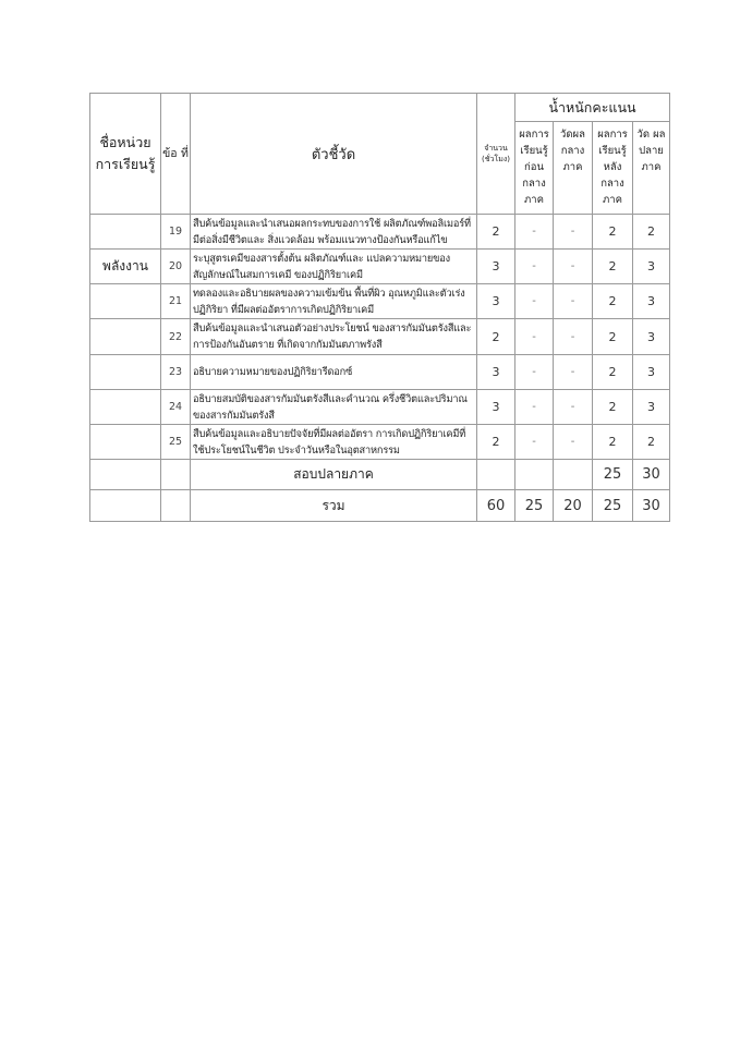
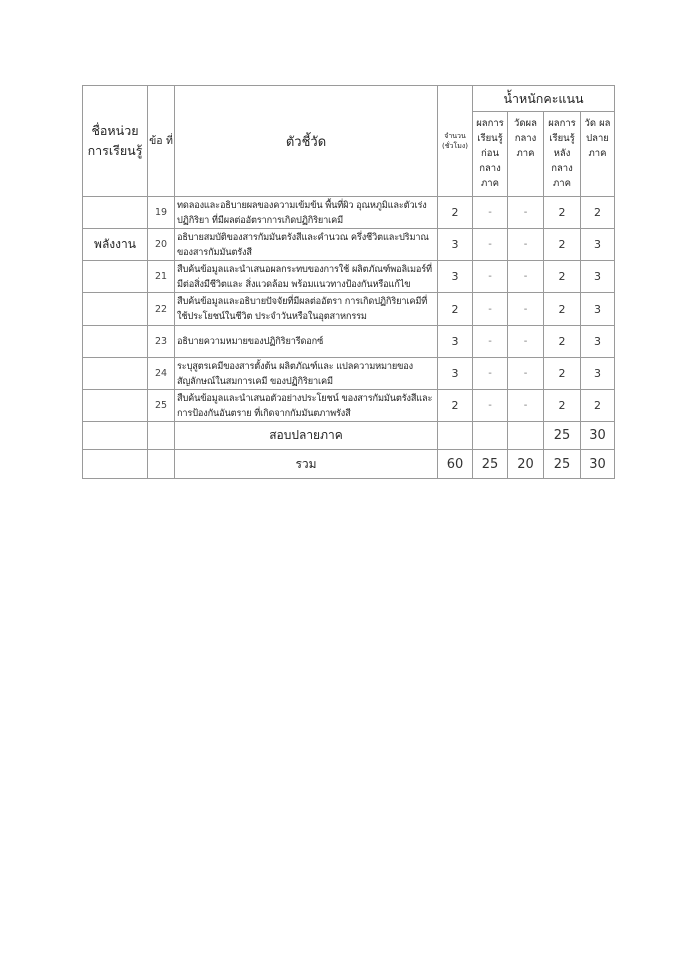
  ชื่อหน่วย การเรียนรู้	ข้อ ที่	ตัวชี้วัด	จำนวน (ชั่วโมง)	น้ำหนักคะแนน
  ผลการ เรียนรู้ ก่อน กลาง ภาค	วัดผล กลาง ภาค	ผลการ เรียนรู้ หลัง กลาง ภาค	วัด ผล ปลาย ภาค
- 	19	สืบค้นข้อมูลและนำเสนอผลกระทบของการใช้ ผลิตภัณฑ์พอลิเมอร์ที่มีต่อสิ่งมีชีวิตและ สิ่งแวดล้อม พร้อมแนวทางป้องกันหรือแก้ไข	2	-	-	2	2
+ 	19	ทดลองและอธิบายผลของความเข้มข้น พื้นที่ผิว อุณหภูมิและตัวเร่งปฏิกิริยา ที่มีผลต่ออัตราการเกิดปฏิกิริยาเคมี	2	-	-	2	2
- พลังงาน	20	ระบุสูตรเคมีของสารตั้งต้น ผลิตภัณฑ์และ แปลความหมายของสัญลักษณ์ในสมการเคมี ของปฏิกิริยาเคมี	3	-	-	2	3
+ พลังงาน	20	อธิบายสมบัติของสารกัมมันตรังสีและคำนวณ ครึ่งชีวิตและปริมาณของสารกัมมันตรังสี	3	-	-	2	3
- 	21	ทดลองและอธิบายผลของความเข้มข้น พื้นที่ผิว อุณหภูมิและตัวเร่งปฏิกิริยา ที่มีผลต่ออัตราการเกิดปฏิกิริยาเคมี	3	-	-	2	3
+ 	21	สืบค้นข้อมูลและนำเสนอผลกระทบของการใช้ ผลิตภัณฑ์พอลิเมอร์ที่มีต่อสิ่งมีชีวิตและ สิ่งแวดล้อม พร้อมแนวทางป้องกันหรือแก้ไข	3	-	-	2	3
- 	22	สืบค้นข้อมูลและนำเสนอตัวอย่างประโยชน์ ของสารกัมมันตรังสีและการป้องกันอันตราย ที่เกิดจากกัมมันตภาพรังสี	2	-	-	2	3
+ 	22	สืบค้นข้อมูลและอธิบายปัจจัยที่มีผลต่ออัตรา การเกิดปฏิกิริยาเคมีที่ใช้ประโยชน์ในชีวิต ประจำวันหรือในอุตสาหกรรม	2	-	-	2	3
  	23	อธิบายความหมายของปฏิกิริยารีดอกซ์	3	-	-	2	3
- 	24	อธิบายสมบัติของสารกัมมันตรังสีและคำนวณ ครึ่งชีวิตและปริมาณของสารกัมมันตรังสี	3	-	-	2	3
+ 	24	ระบุสูตรเคมีของสารตั้งต้น ผลิตภัณฑ์และ แปลความหมายของสัญลักษณ์ในสมการเคมี ของปฏิกิริยาเคมี	3	-	-	2	3
- 	25	สืบค้นข้อมูลและอธิบายปัจจัยที่มีผลต่ออัตรา การเกิดปฏิกิริยาเคมีที่ใช้ประโยชน์ในชีวิต ประจำวันหรือในอุตสาหกรรม	2	-	-	2	2
+ 	25	สืบค้นข้อมูลและนำเสนอตัวอย่างประโยชน์ ของสารกัมมันตรังสีและการป้องกันอันตราย ที่เกิดจากกัมมันตภาพรังสี	2	-	-	2	2
  		สอบปลายภาค				25	30
  		รวม	60	25	20	25	30
